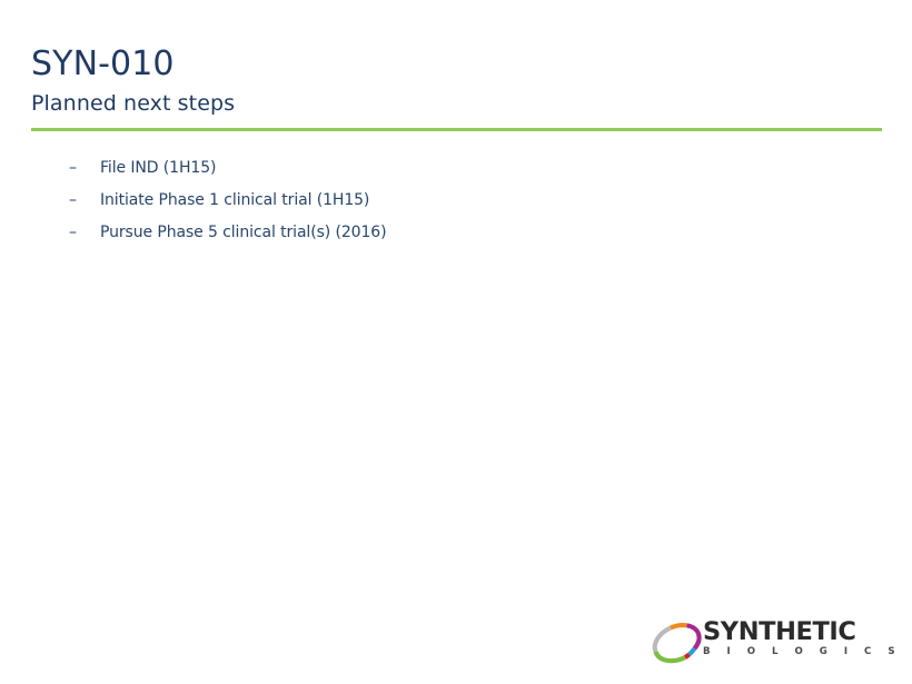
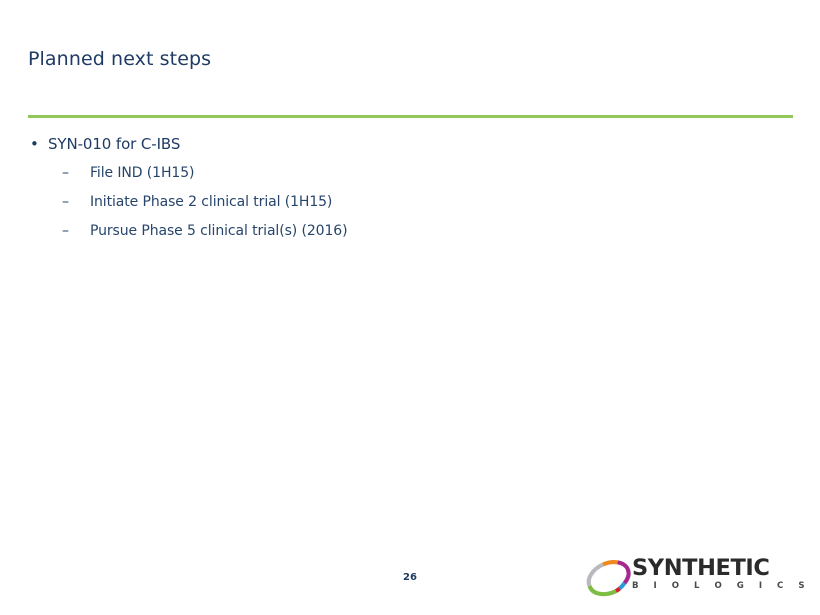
- SYN-010
  Planned next steps
+ •
+ SYN-010 for C-IBS
  –
  File IND (1H15)
  –
- Initiate Phase 1 clinical trial (1H15)
+ Initiate Phase 2 clinical trial (1H15)
  –
  Pursue Phase 5 clinical trial(s) (2016)
+ 26
  SYNTHETIC
  B I O L O G I C S
